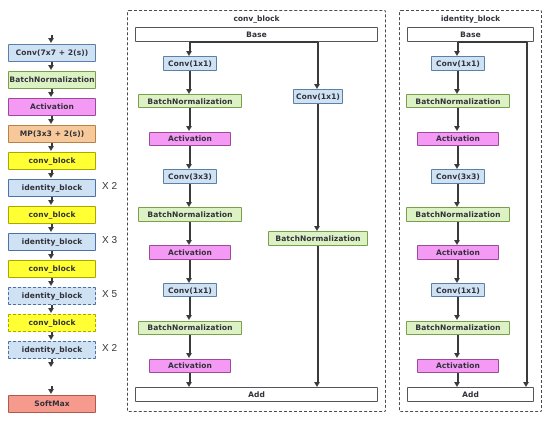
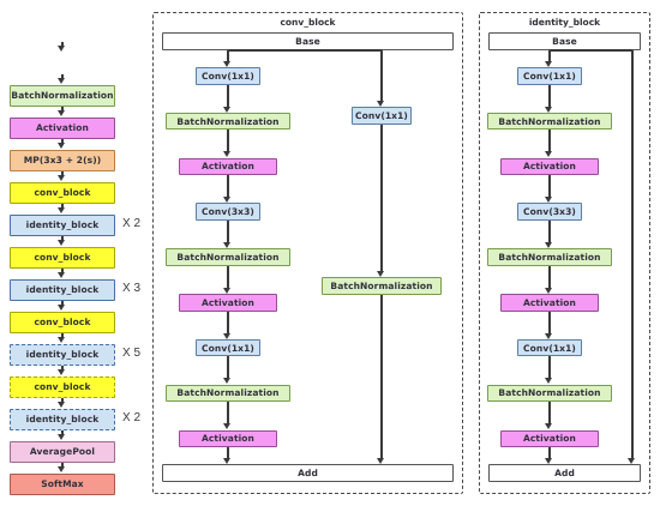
- Conv(7x7 + 2(s))
  BatchNormalization
  Activation
  MP(3x3 + 2(s))
  conv_block
  identity_block
  X 2
  conv_block
  identity_block
  X 3
  conv_block
  identity_block
  X 5
  conv_block
  identity_block
  X 2
+ AveragePool
  SoftMax
  conv_block
  Base
  Add
  Conv(1x1)
  BatchNormalization
  Activation
  Conv(3x3)
  BatchNormalization
  Activation
  Conv(1x1)
  BatchNormalization
  Activation
  Conv(1x1)
  BatchNormalization
  identity_block
  Base
  Add
  Conv(1x1)
  BatchNormalization
  Activation
  Conv(3x3)
  BatchNormalization
  Activation
  Conv(1x1)
  BatchNormalization
  Activation
